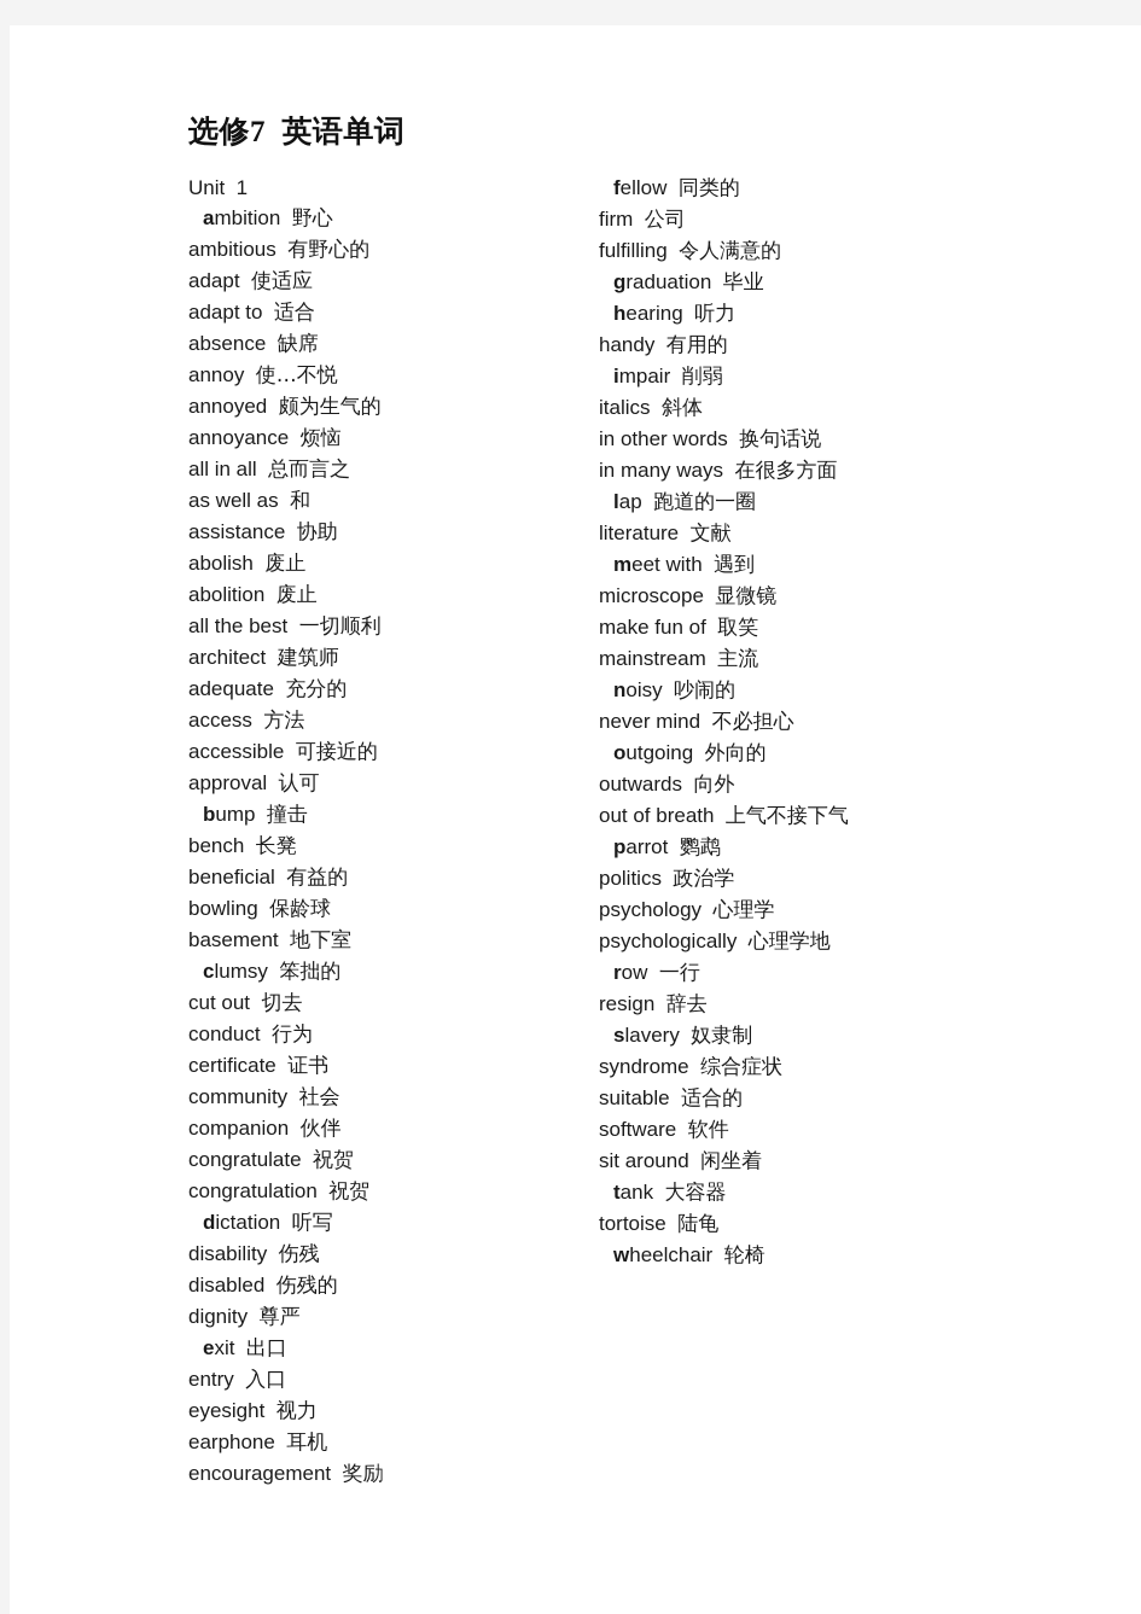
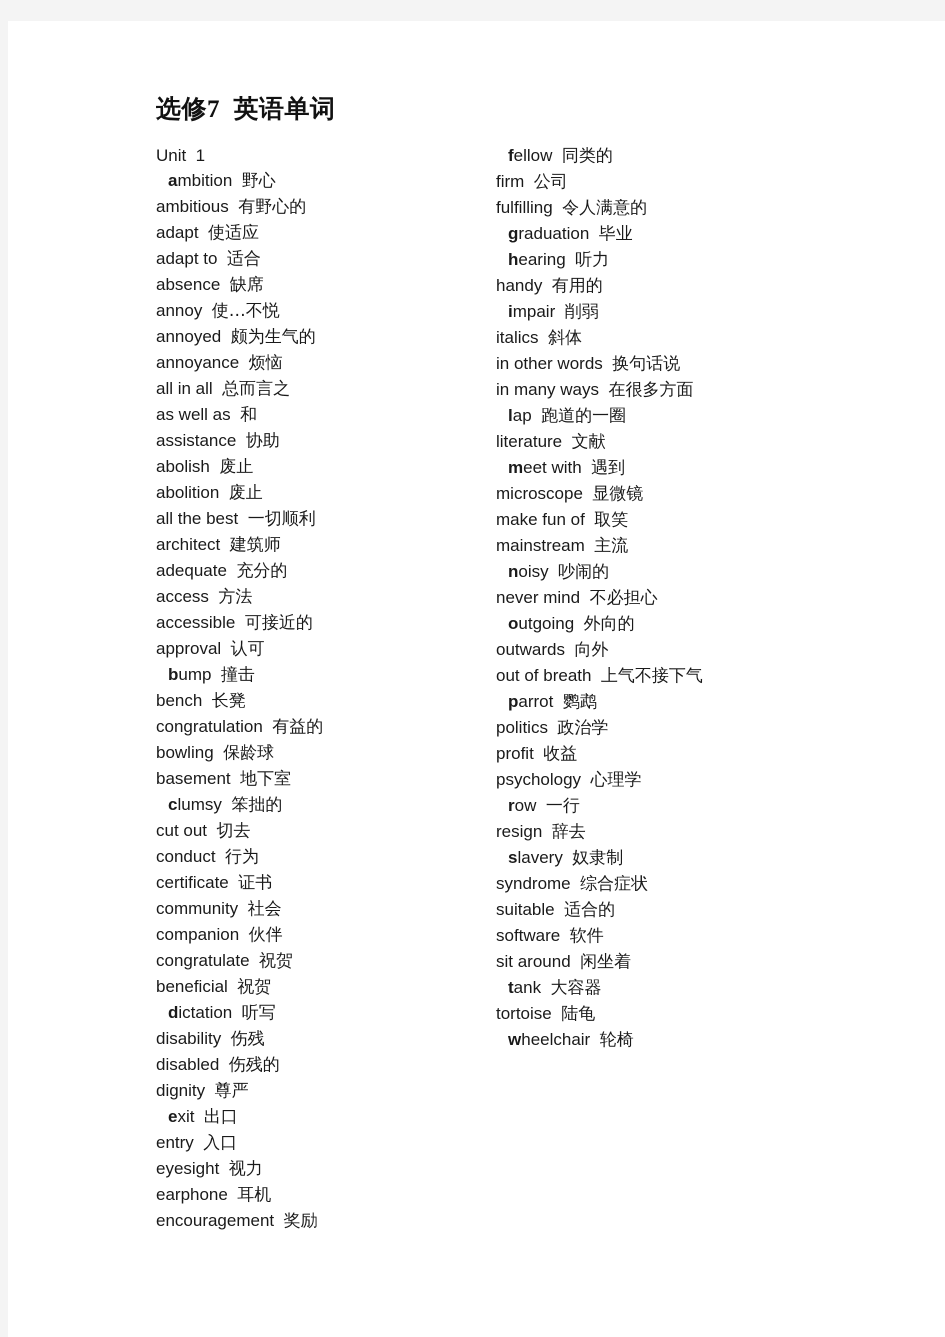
  选修7 英语单词
  Unit 1
  ambition 野心
  ambitious 有野心的
  adapt 使适应
  adapt to 适合
  absence 缺席
  annoy 使…不悦
  annoyed 颇为生气的
  annoyance 烦恼
  all in all 总而言之
  as well as 和
  assistance 协助
  abolish 废止
  abolition 废止
  all the best 一切顺利
  architect 建筑师
  adequate 充分的
  access 方法
  accessible 可接近的
  approval 认可
  bump 撞击
  bench 长凳
- beneficial 有益的
+ congratulation 有益的
  bowling 保龄球
  basement 地下室
  clumsy 笨拙的
  cut out 切去
  conduct 行为
  certificate 证书
  community 社会
  companion 伙伴
  congratulate 祝贺
- congratulation 祝贺
+ beneficial 祝贺
  dictation 听写
  disability 伤残
  disabled 伤残的
  dignity 尊严
  exit 出口
  entry 入口
  eyesight 视力
  earphone 耳机
  encouragement 奖励
  fellow 同类的
  firm 公司
  fulfilling 令人满意的
  graduation 毕业
  hearing 听力
  handy 有用的
  impair 削弱
  italics 斜体
  in other words 换句话说
  in many ways 在很多方面
  lap 跑道的一圈
  literature 文献
  meet with 遇到
  microscope 显微镜
  make fun of 取笑
  mainstream 主流
  noisy 吵闹的
  never mind 不必担心
  outgoing 外向的
  outwards 向外
  out of breath 上气不接下气
  parrot 鹦鹉
  politics 政治学
+ profit 收益
  psychology 心理学
- psychologically 心理学地
  row 一行
  resign 辞去
  slavery 奴隶制
  syndrome 综合症状
  suitable 适合的
  software 软件
  sit around 闲坐着
  tank 大容器
  tortoise 陆龟
  wheelchair 轮椅
